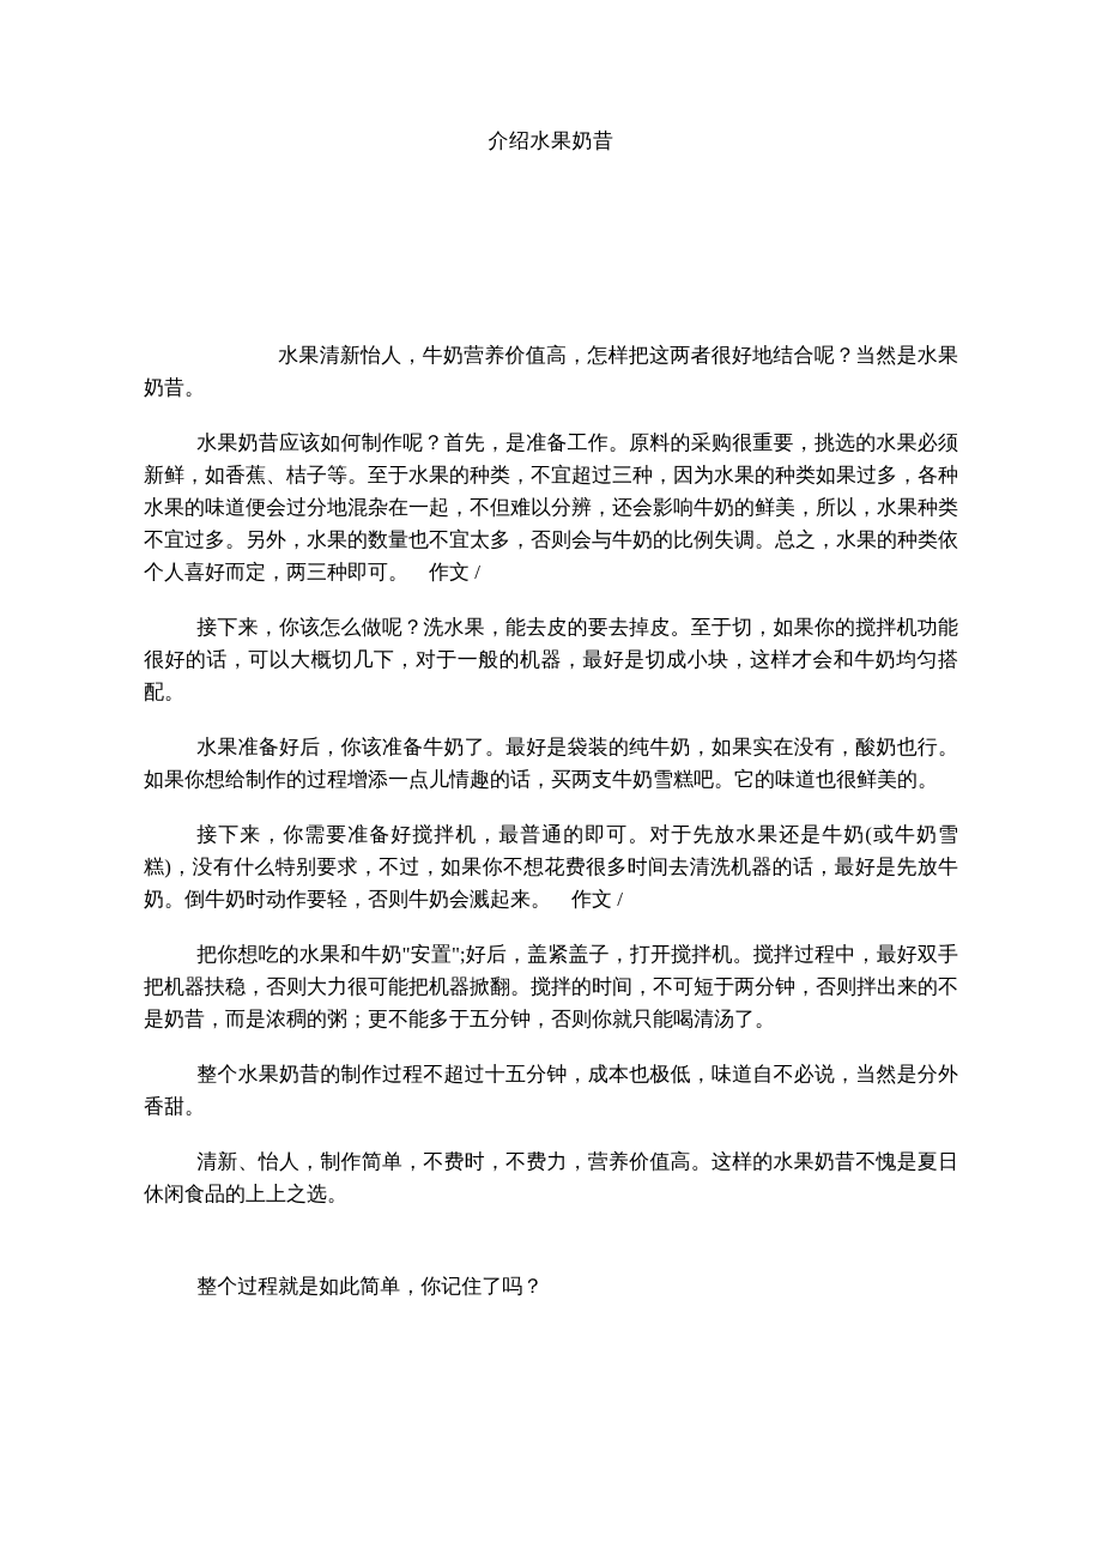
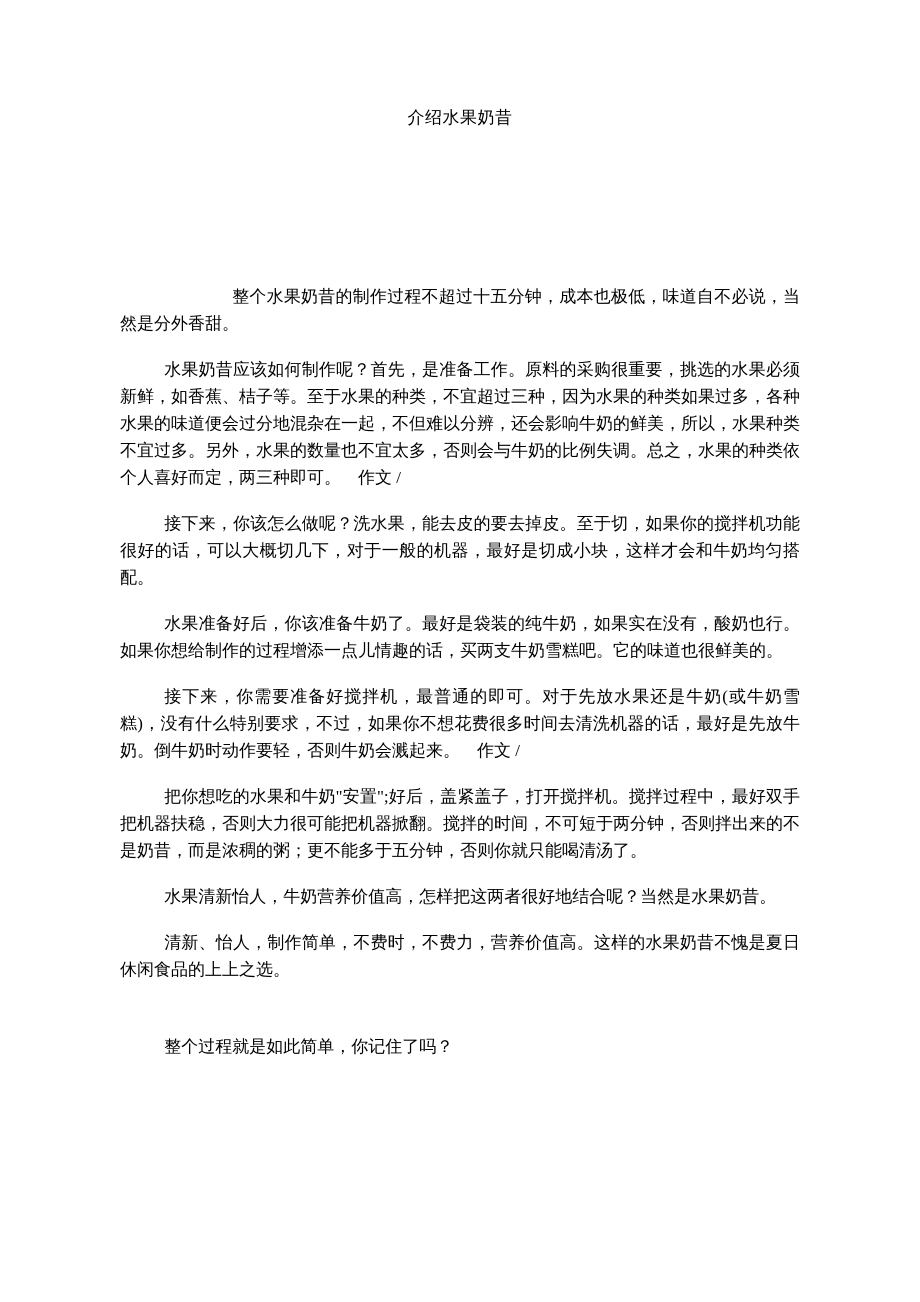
  介绍水果奶昔
- 水果清新怡人，牛奶营养价值高，怎样把这两者很好地结合呢？当然是水果奶昔。
+ 整个水果奶昔的制作过程不超过十五分钟，成本也极低，味道自不必说，当然是分外香甜。
  水果奶昔应该如何制作呢？首先，是准备工作。原料的采购很重要，挑选的水果必须新鲜，如香蕉、桔子等。至于水果的种类，不宜超过三种，因为水果的种类如果过多，各种水果的味道便会过分地混杂在一起，不但难以分辨，还会影响牛奶的鲜美，所以，水果种类不宜过多。另外，水果的数量也不宜太多，否则会与牛奶的比例失调。总之，水果的种类依个人喜好而定，两三种即可。 作文 /
  接下来，你该怎么做呢？洗水果，能去皮的要去掉皮。至于切，如果你的搅拌机功能很好的话，可以大概切几下，对于一般的机器，最好是切成小块，这样才会和牛奶均匀搭配。
  水果准备好后，你该准备牛奶了。最好是袋装的纯牛奶，如果实在没有，酸奶也行。如果你想给制作的过程增添一点儿情趣的话，买两支牛奶雪糕吧。它的味道也很鲜美的。
  接下来，你需要准备好搅拌机，最普通的即可。对于先放水果还是牛奶(或牛奶雪糕)，没有什么特别要求，不过，如果你不想花费很多时间去清洗机器的话，最好是先放牛奶。倒牛奶时动作要轻，否则牛奶会溅起来。 作文 /
  把你想吃的水果和牛奶"安置";好后，盖紧盖子，打开搅拌机。搅拌过程中，最好双手把机器扶稳，否则大力很可能把机器掀翻。搅拌的时间，不可短于两分钟，否则拌出来的不是奶昔，而是浓稠的粥；更不能多于五分钟，否则你就只能喝清汤了。
- 整个水果奶昔的制作过程不超过十五分钟，成本也极低，味道自不必说，当然是分外香甜。
+ 水果清新怡人，牛奶营养价值高，怎样把这两者很好地结合呢？当然是水果奶昔。
  清新、怡人，制作简单，不费时，不费力，营养价值高。这样的水果奶昔不愧是夏日休闲食品的上上之选。
  整个过程就是如此简单，你记住了吗？
